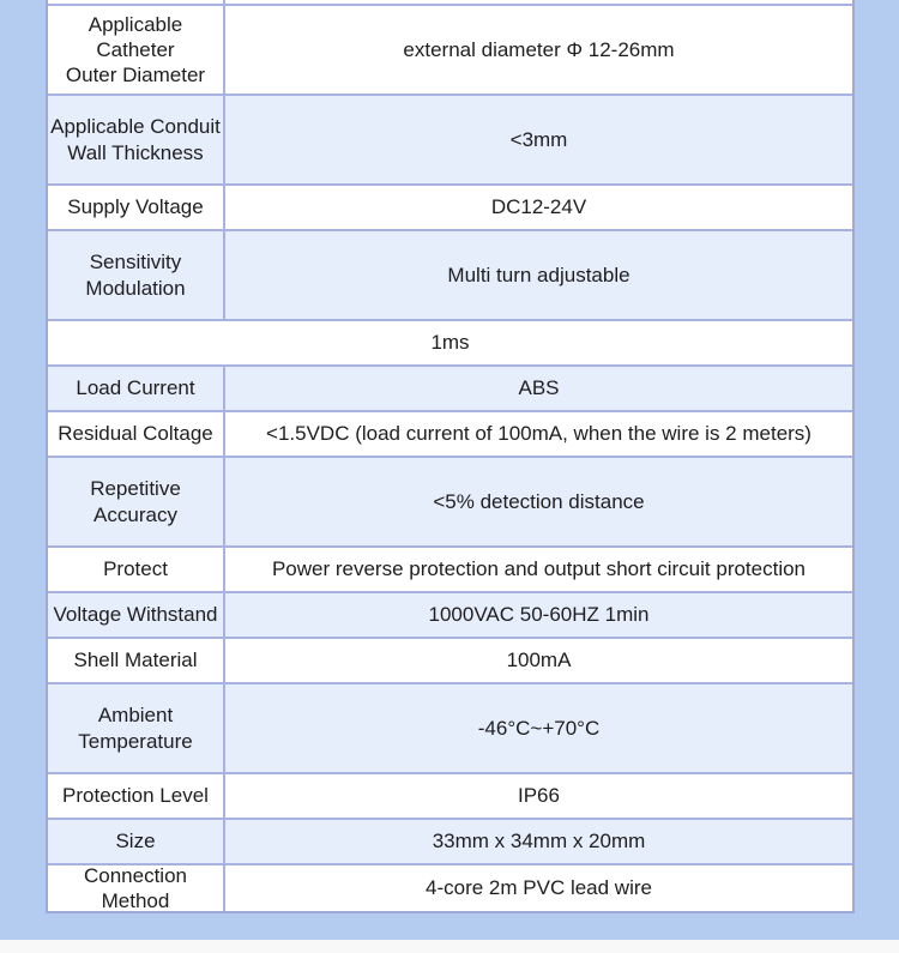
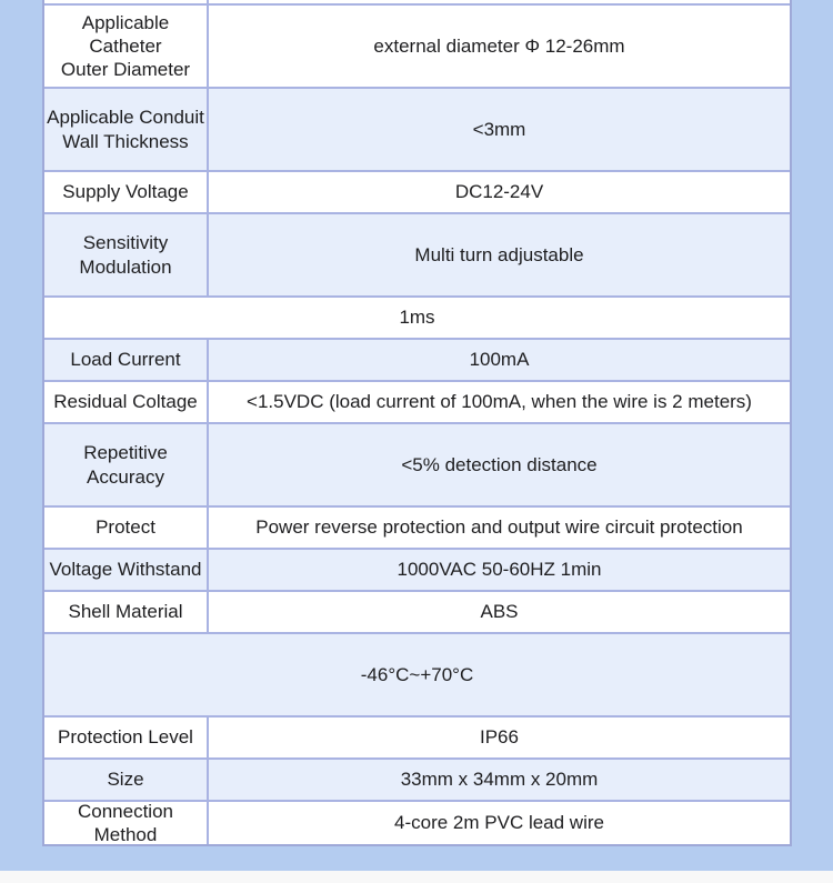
  Applicable Catheter
  Outer Diameter
  external diameter Φ 12-26mm
  Applicable Conduit
  Wall Thickness
  <3mm
  Supply Voltage
  DC12-24V
  Sensitivity
  Modulation
  Multi turn adjustable
  1ms
  Load Current
- ABS
+ 100mA
  Residual Coltage
  <1.5VDC (load current of 100mA, when the wire is 2 meters)
  Repetitive
  Accuracy
  <5% detection distance
  Protect
- Power reverse protection and output short circuit protection
+ Power reverse protection and output wire circuit protection
  Voltage Withstand
  1000VAC 50-60HZ 1min
  Shell Material
- 100mA
+ ABS
- Ambient
- Temperature
  -46°C~+70°C
  Protection Level
  IP66
  Size
  33mm x 34mm x 20mm
  Connection Method
  4-core 2m PVC lead wire
